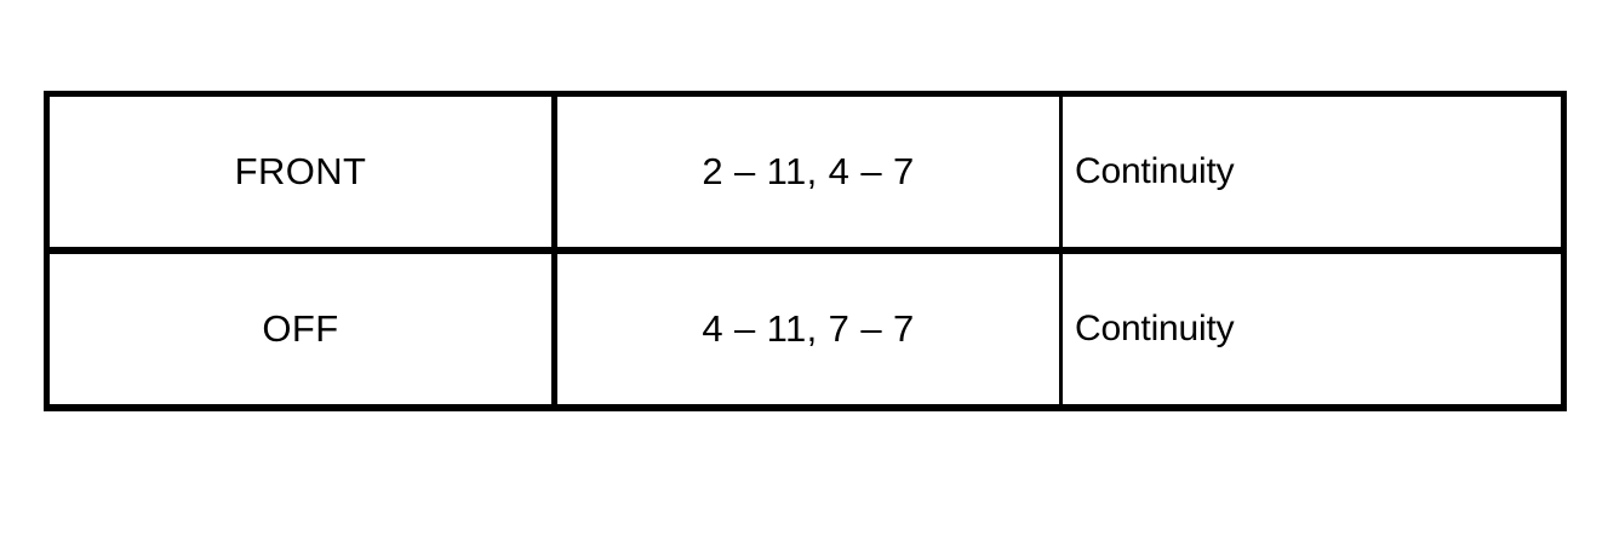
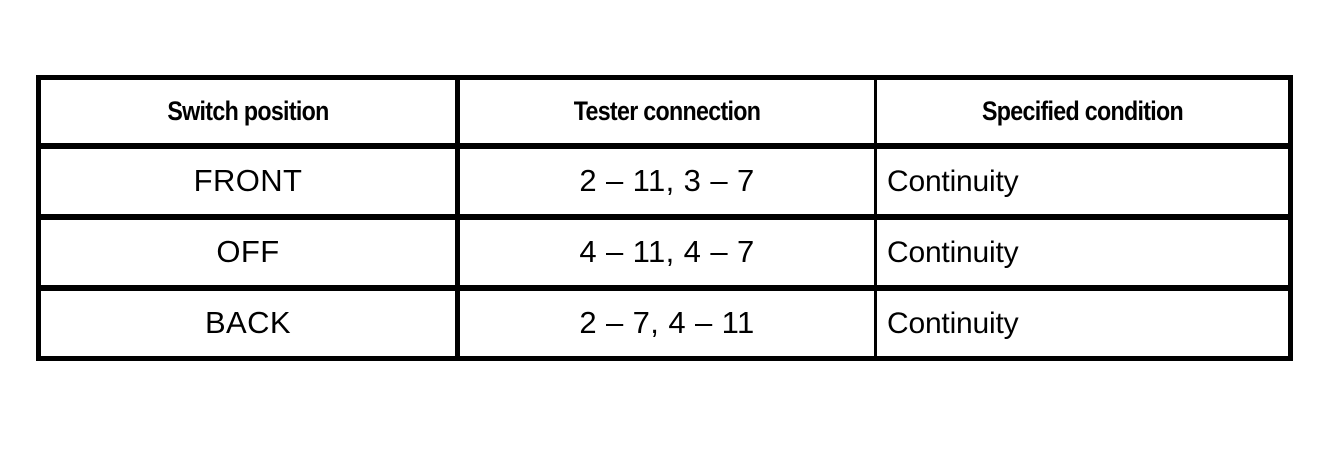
+ Switch position	Tester connection	Specified condition
- FRONT	2 – 11, 4 – 7	Continuity
+ FRONT	2 – 11, 3 – 7	Continuity
- OFF	4 – 11, 7 – 7	Continuity
+ OFF	4 – 11, 4 – 7	Continuity
+ BACK	2 – 7, 4 – 11	Continuity
